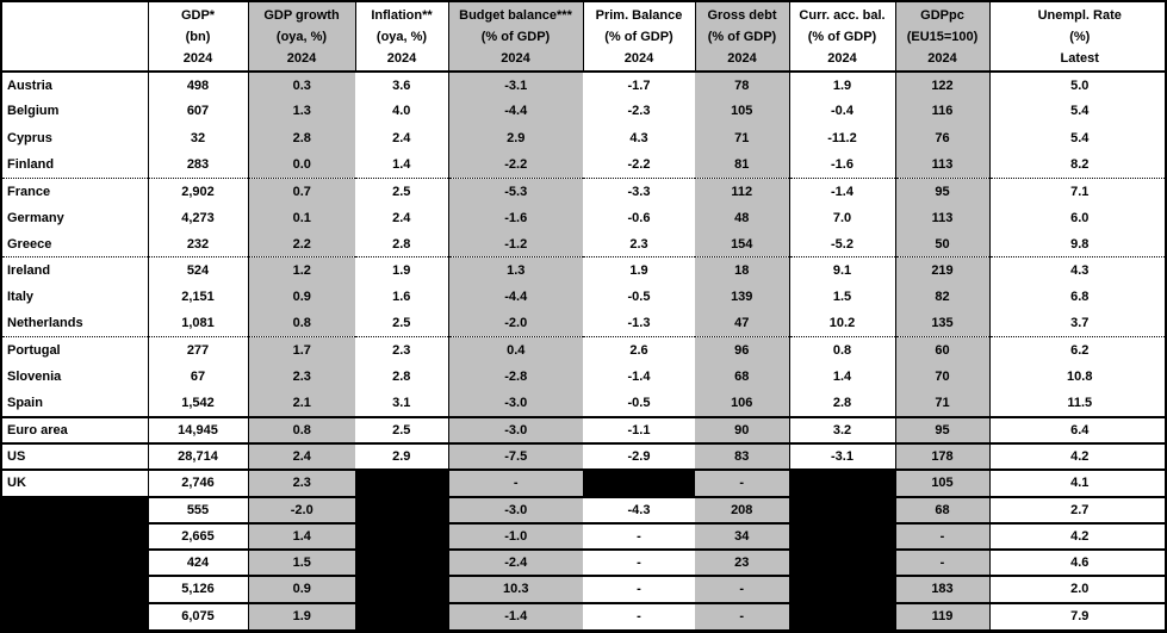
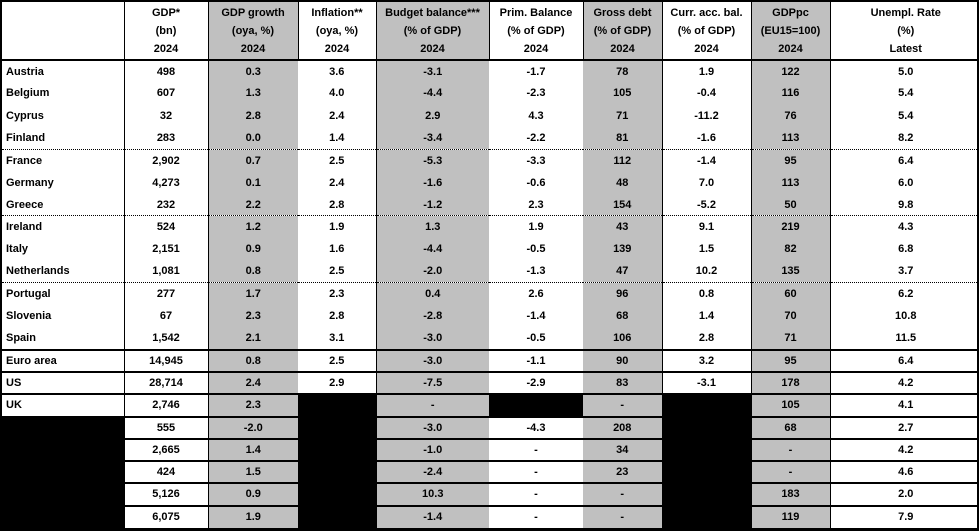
  	GDP*(bn)2024	GDP growth(oya, %)2024	Inflation**(oya, %)2024	Budget balance***(% of GDP)2024	Prim. Balance(% of GDP)2024	Gross debt(% of GDP)2024	Curr. acc. bal.(% of GDP)2024	GDPpc(EU15=100)2024	Unempl. Rate(%)Latest
  Austria	498	0.3	3.6	-3.1	-1.7	78	1.9	122	5.0
  Belgium	607	1.3	4.0	-4.4	-2.3	105	-0.4	116	5.4
  Cyprus	32	2.8	2.4	2.9	4.3	71	-11.2	76	5.4
- Finland	283	0.0	1.4	-2.2	-2.2	81	-1.6	113	8.2
+ Finland	283	0.0	1.4	-3.4	-2.2	81	-1.6	113	8.2
- France	2,902	0.7	2.5	-5.3	-3.3	112	-1.4	95	7.1
+ France	2,902	0.7	2.5	-5.3	-3.3	112	-1.4	95	6.4
  Germany	4,273	0.1	2.4	-1.6	-0.6	48	7.0	113	6.0
  Greece	232	2.2	2.8	-1.2	2.3	154	-5.2	50	9.8
- Ireland	524	1.2	1.9	1.3	1.9	18	9.1	219	4.3
+ Ireland	524	1.2	1.9	1.3	1.9	43	9.1	219	4.3
  Italy	2,151	0.9	1.6	-4.4	-0.5	139	1.5	82	6.8
  Netherlands	1,081	0.8	2.5	-2.0	-1.3	47	10.2	135	3.7
  Portugal	277	1.7	2.3	0.4	2.6	96	0.8	60	6.2
  Slovenia	67	2.3	2.8	-2.8	-1.4	68	1.4	70	10.8
  Spain	1,542	2.1	3.1	-3.0	-0.5	106	2.8	71	11.5
  Euro area	14,945	0.8	2.5	-3.0	-1.1	90	3.2	95	6.4
  US	28,714	2.4	2.9	-7.5	-2.9	83	-3.1	178	4.2
  UK	2,746	2.3		-		-		105	4.1
  	555	-2.0		-3.0	-4.3	208		68	2.7
  	2,665	1.4		-1.0	-	34		-	4.2
  	424	1.5		-2.4	-	23		-	4.6
  	5,126	0.9		10.3	-	-		183	2.0
  	6,075	1.9		-1.4	-	-		119	7.9
